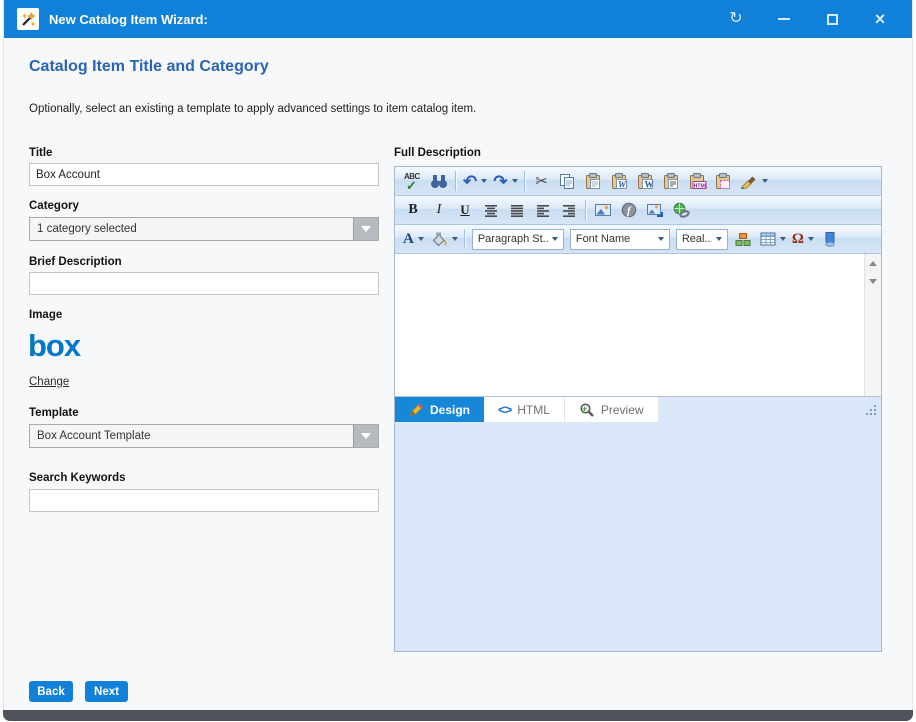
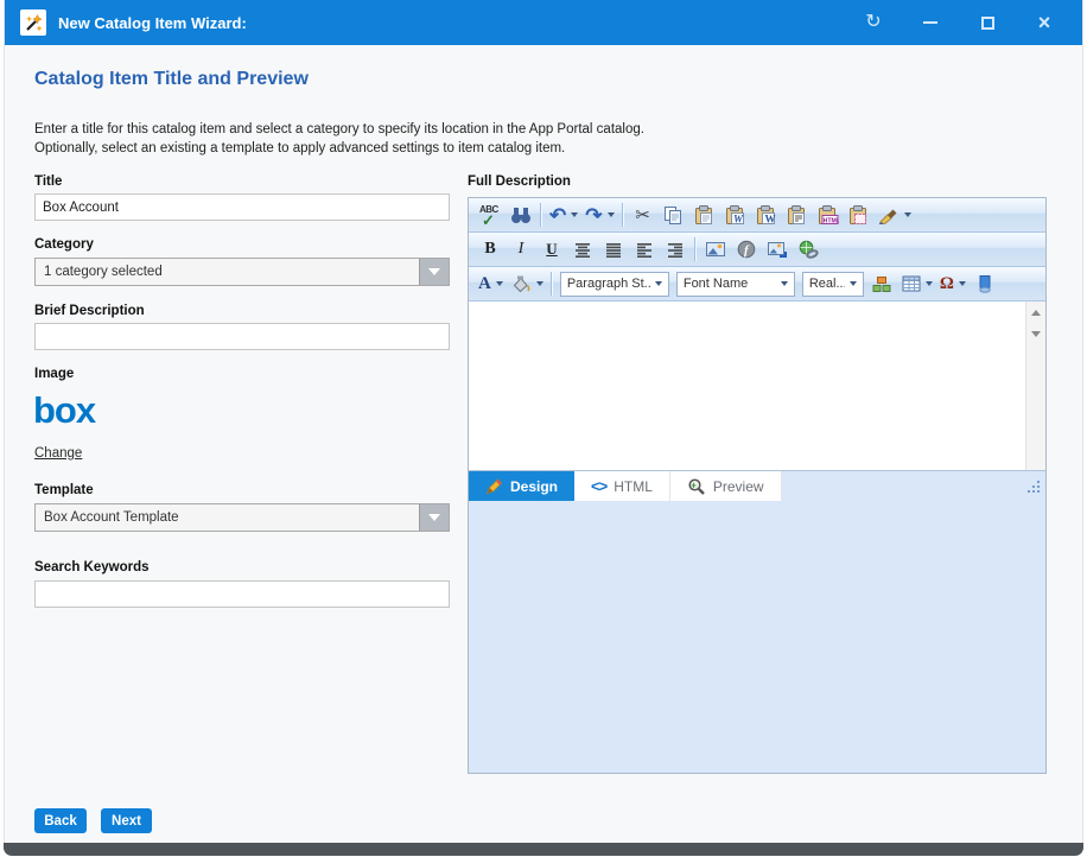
  New Catalog Item Wizard:
  ↻
  ×
- Catalog Item Title and Category
+ Catalog Item Title and Preview
+ Enter a title for this catalog item and select a category to specify its location in the App Portal catalog.
  Optionally, select an existing a template to apply advanced settings to item catalog item.
  Title
  Box Account
  Category
  1 category selected
  Brief Description
  Image
  box
  Change
  Template
  Box Account Template
  Search Keywords
  Full Description
  ABC
  ✓
  ↶
  ↷
  ✂
  W
  W
  B
  I
  U
  f
  A
  Paragraph St..
  Font Name
  Real..
  Ω
  Design
  <>
  HTML
  +
  Preview
  Back
  Next
